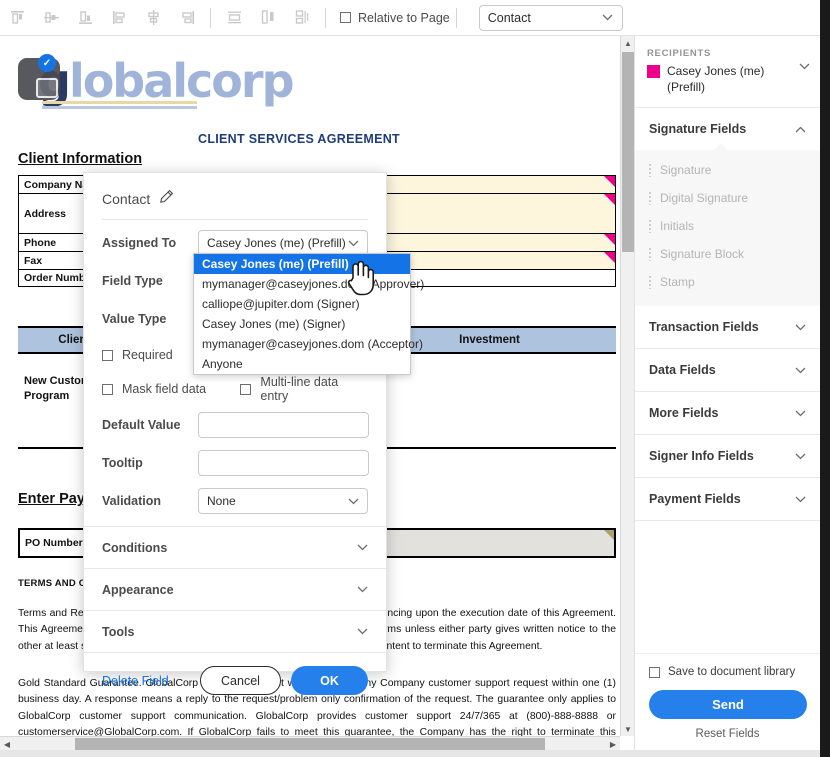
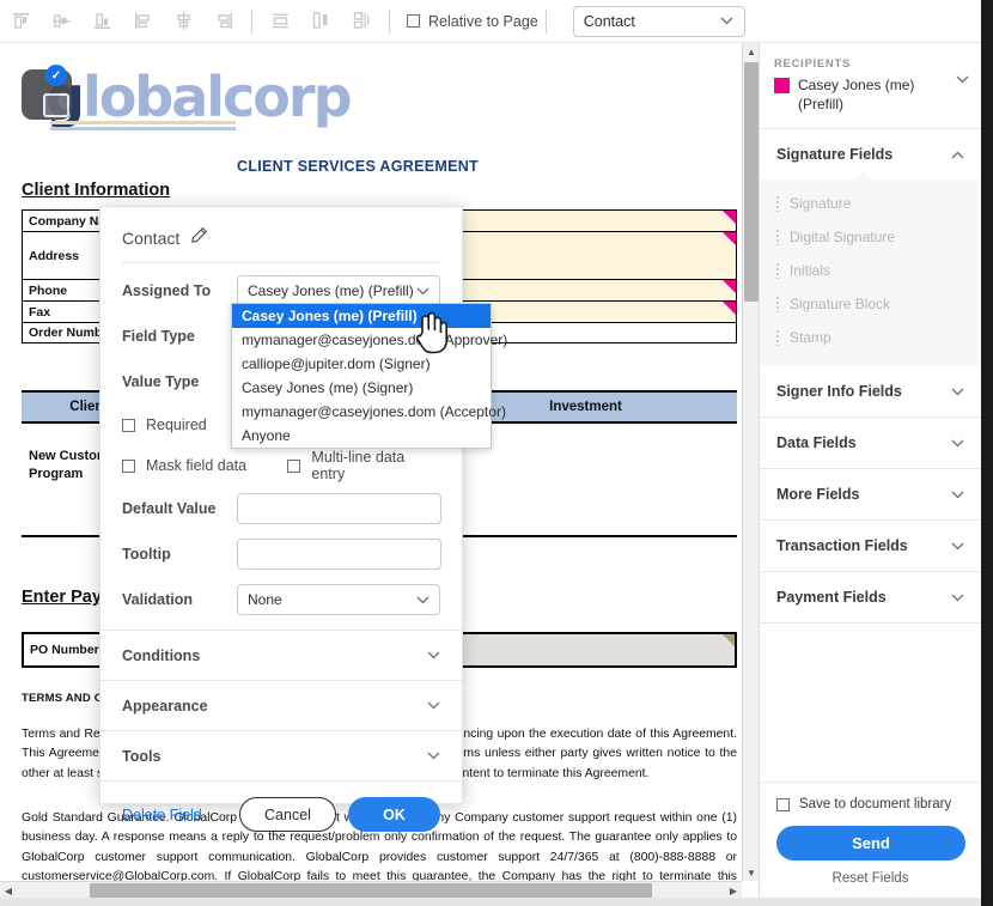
  Relative to Page
  Contact
  lobalcorp
  ✓
  CLIENT SERVICES AGREEMENT
  Client Information
  Company N
  Address
  Phone
  Fax
  Order Num
  Investment
  New Custo
  Program
  PO Number
  ▲
  ▼
  ◀
  ▶
  RECIPIENTS
  Casey Jones (me) (Prefill)
  Signature Fields
  Signature
  Digital Signature
  Initials
  Signature Block
  Stamp
- Transaction Fields
+ Signer Info Fields
  Data Fields
  More Fields
- Signer Info Fields
+ Transaction Fields
  Payment Fields
  Save to document library
  Send
  Reset Fields
  Contact
  Assigned To
  Casey Jones (me) (Prefill)
  Field Type
  Value Type
  Required
  Mask field data
  Multi-line data entry
  Default Value
  Tooltip
  Validation
  None
  Conditions
  Appearance
  Tools
  Delete Field
  Cancel
  OK
  Casey Jones (me) (Prefill)
  mymanager@caseyjones.dApprover)
  calliope@jupiter.dom (Signer)
  Casey Jones (me) (Signer)
  mymanager@caseyjones.dom (Acceptor)
  Anyone
